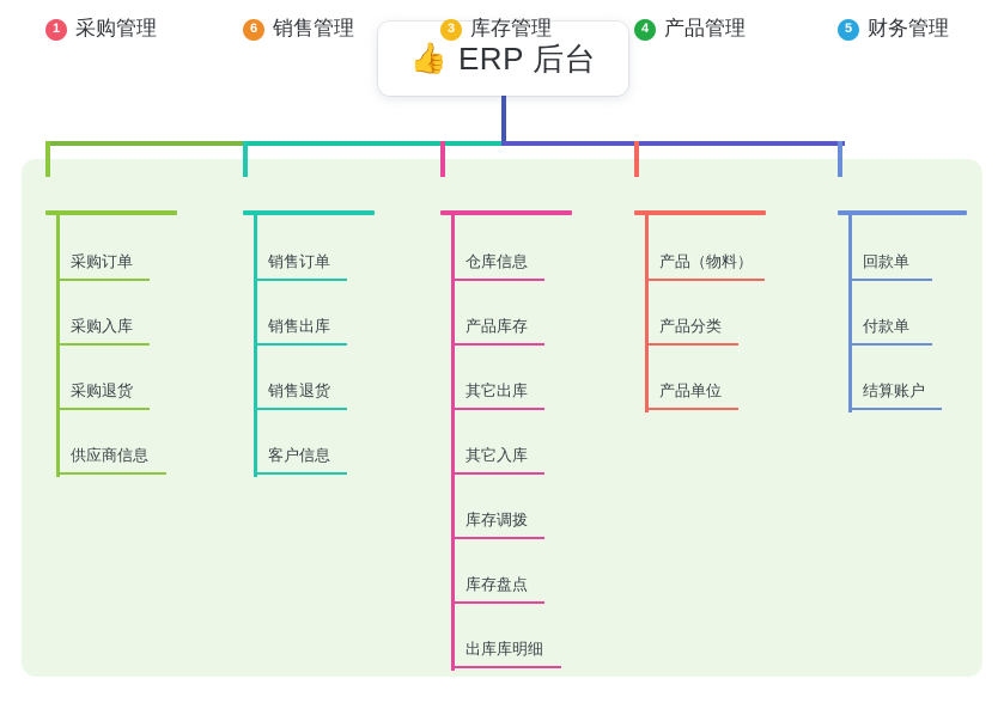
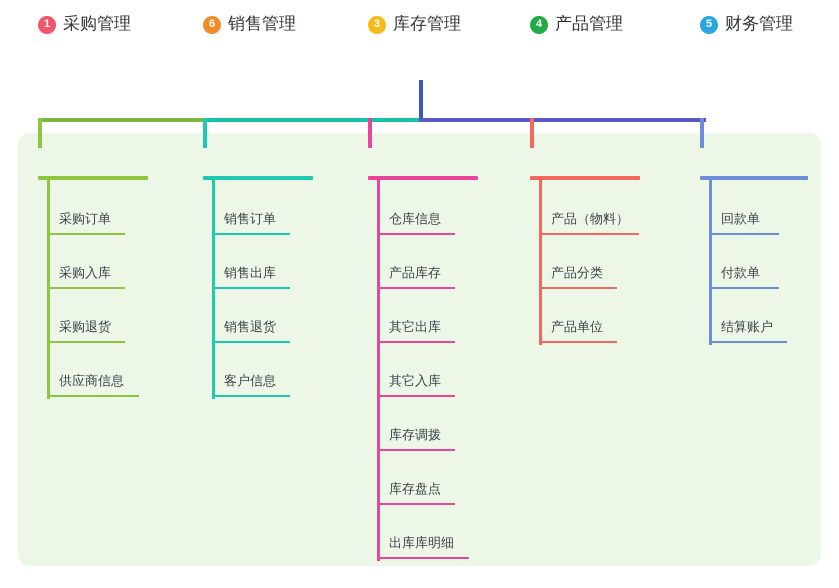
- 👍
- ERP 后台
  1
  采购管理
  采购订单
  采购入库
  采购退货
  供应商信息
  6
  销售管理
  销售订单
  销售出库
  销售退货
  客户信息
  3
  库存管理
  仓库信息
  产品库存
  其它出库
  其它入库
  库存调拨
  库存盘点
  出库库明细
  4
  产品管理
  产品（物料）
  产品分类
  产品单位
  5
  财务管理
  回款单
  付款单
  结算账户
